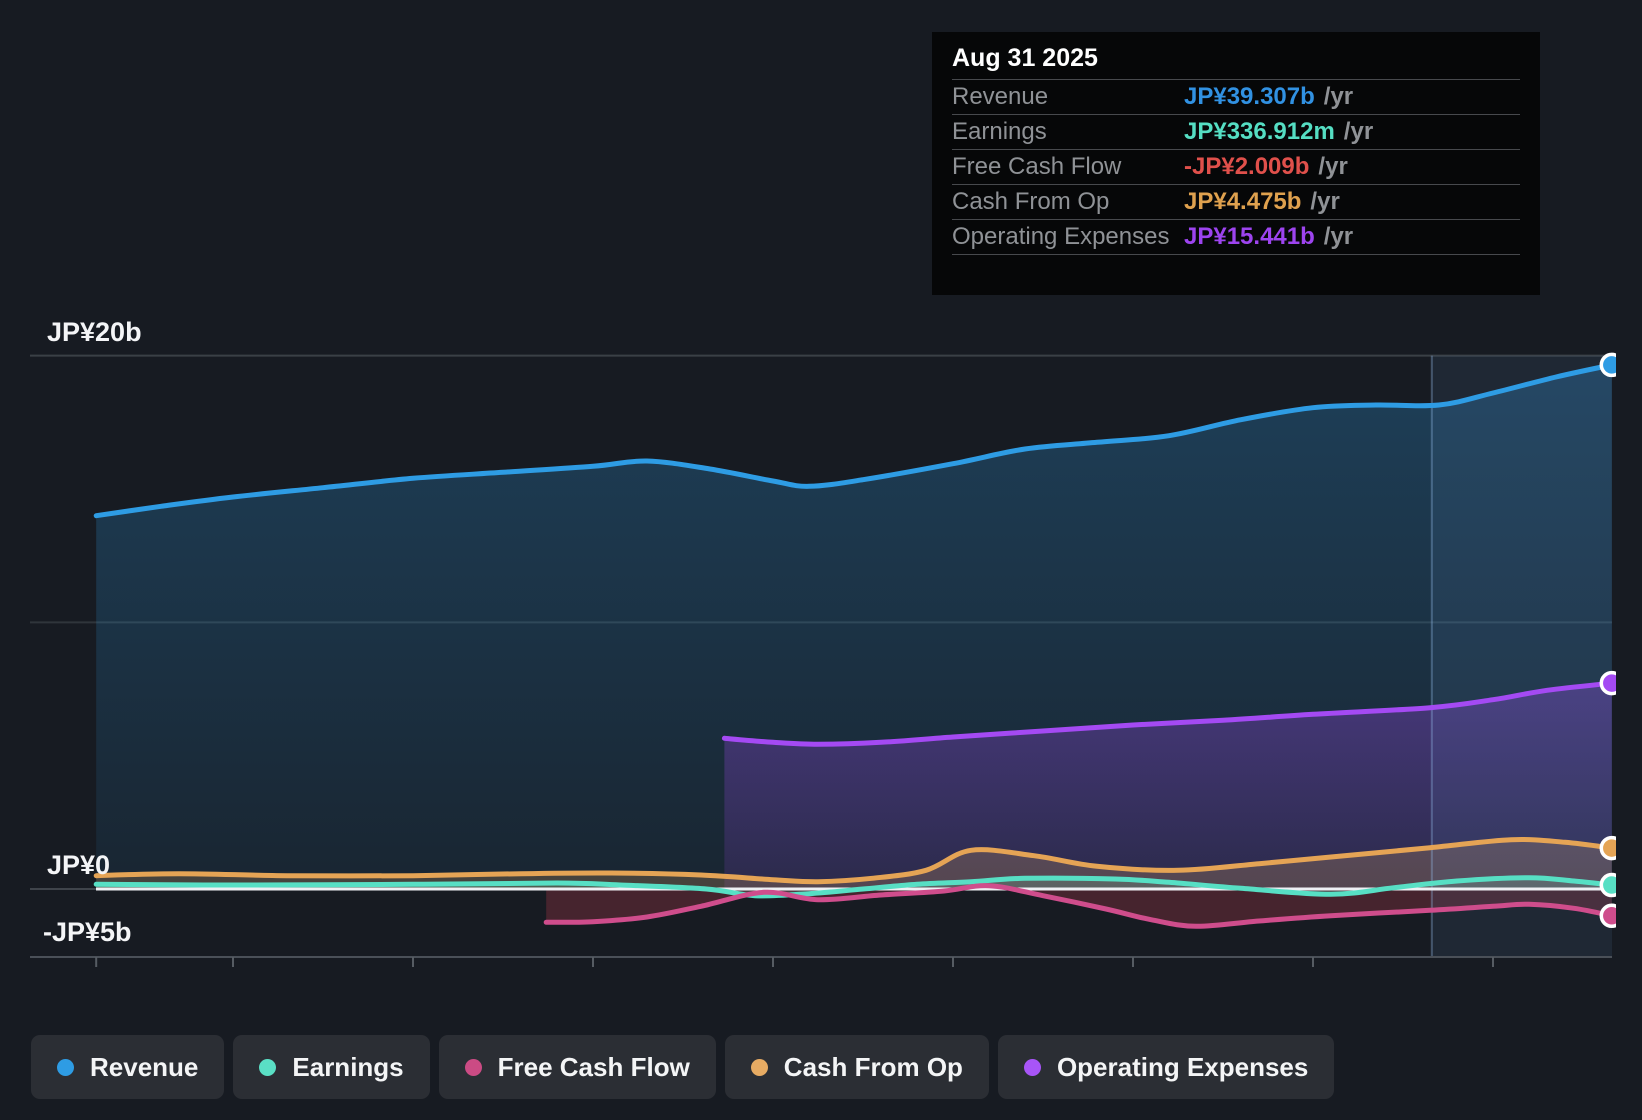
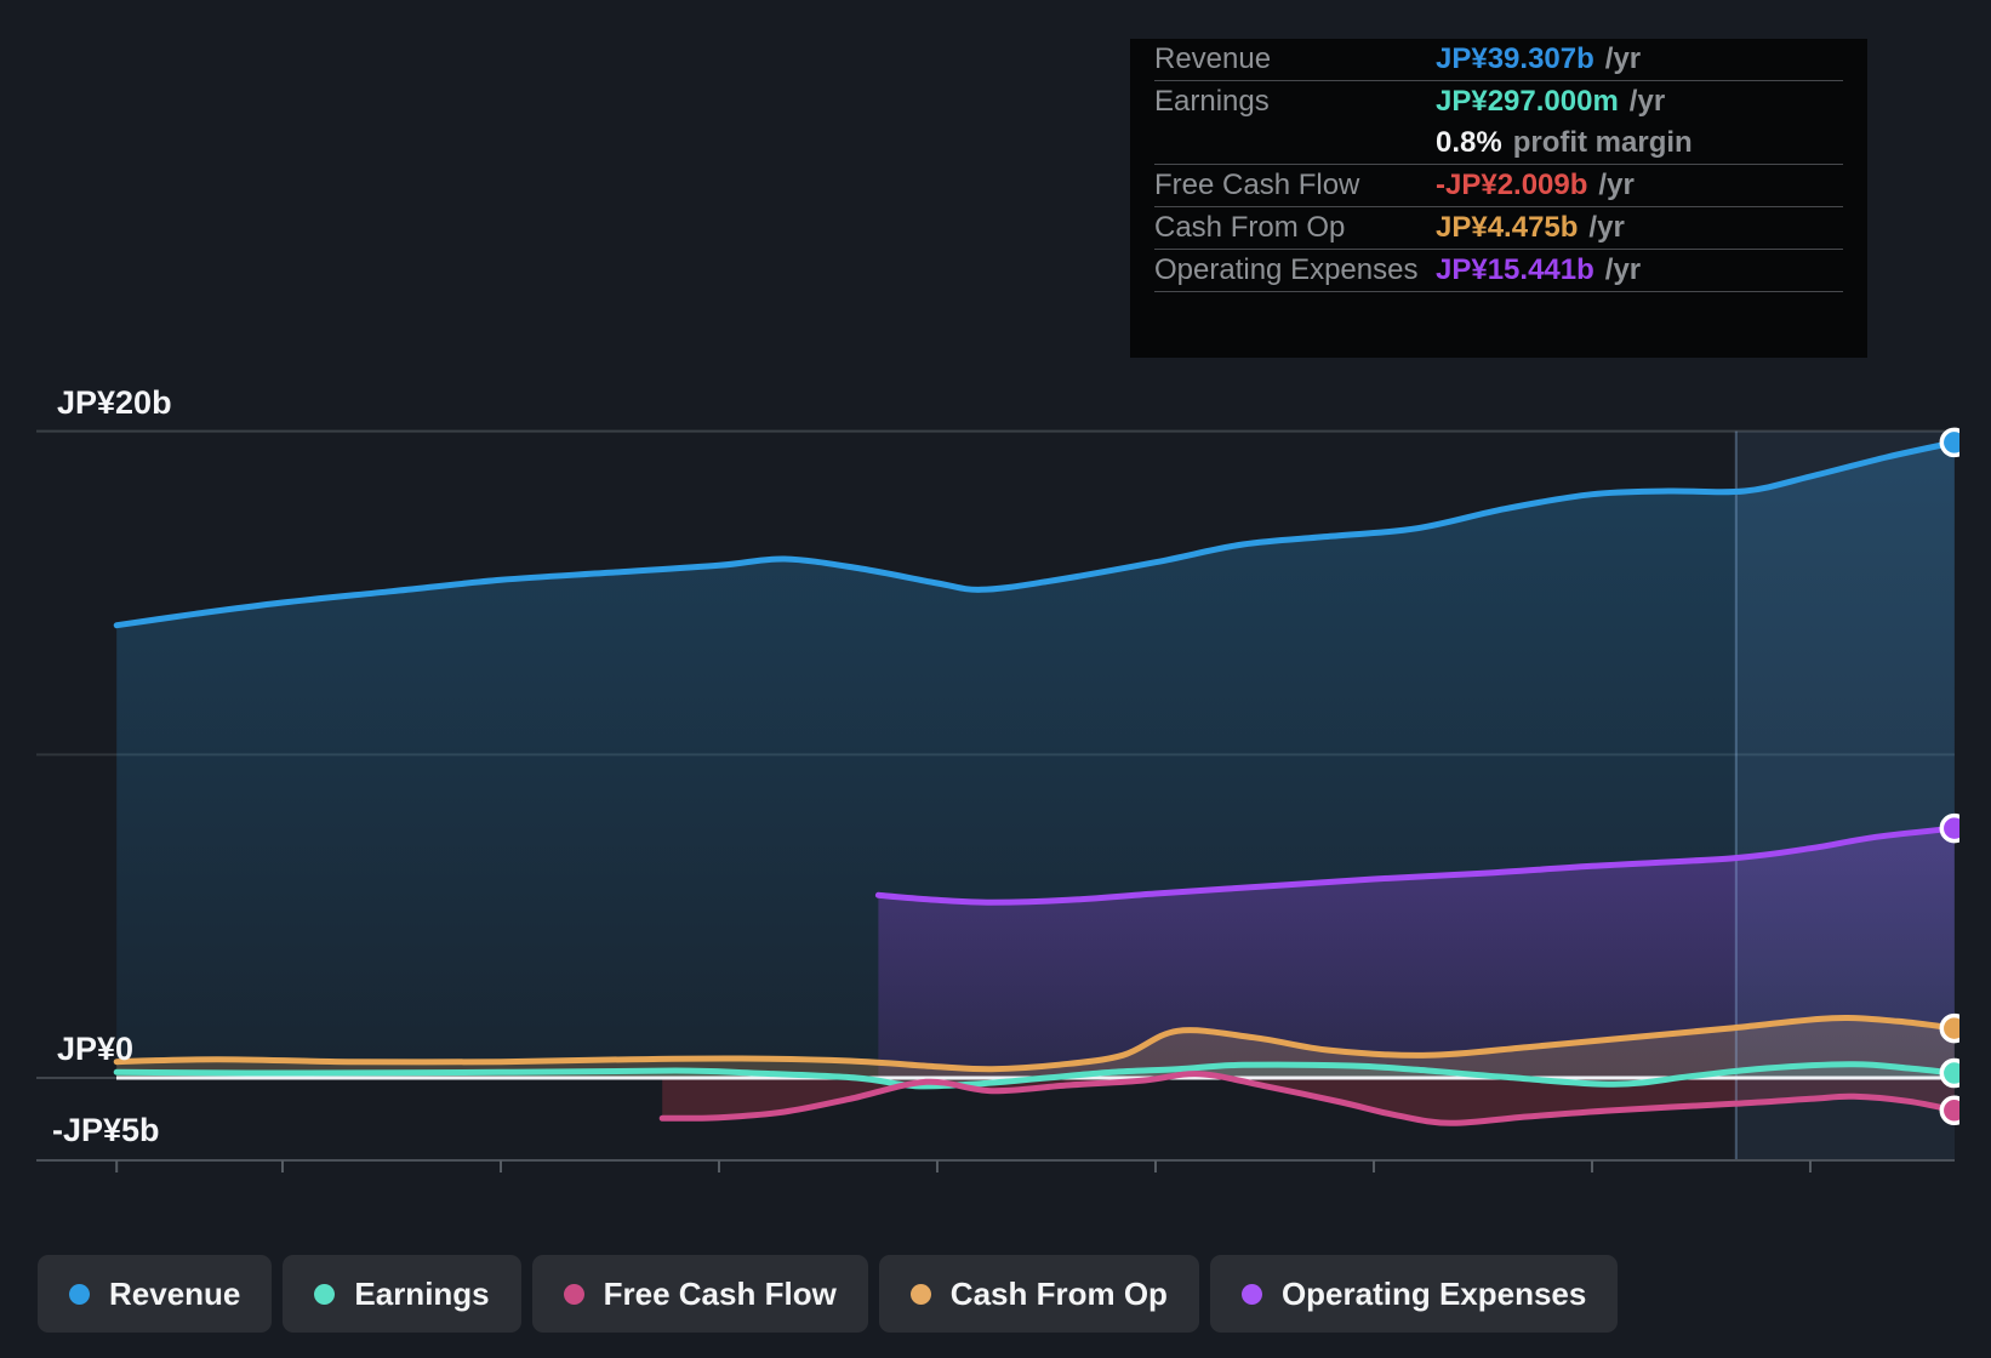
  JP¥20b
  JP¥0
  -JP¥5b
- Aug 31 2025
  Revenue
  JP¥39.307b
  /yr
  Earnings
- JP¥336.912m
+ JP¥297.000m
  /yr
+ 0.8%
+ profit margin
  Free Cash Flow
  -JP¥2.009b
  /yr
  Cash From Op
  JP¥4.475b
  /yr
  Operating Expenses
  JP¥15.441b
  /yr
  Revenue
  Earnings
  Free Cash Flow
  Cash From Op
  Operating Expenses
